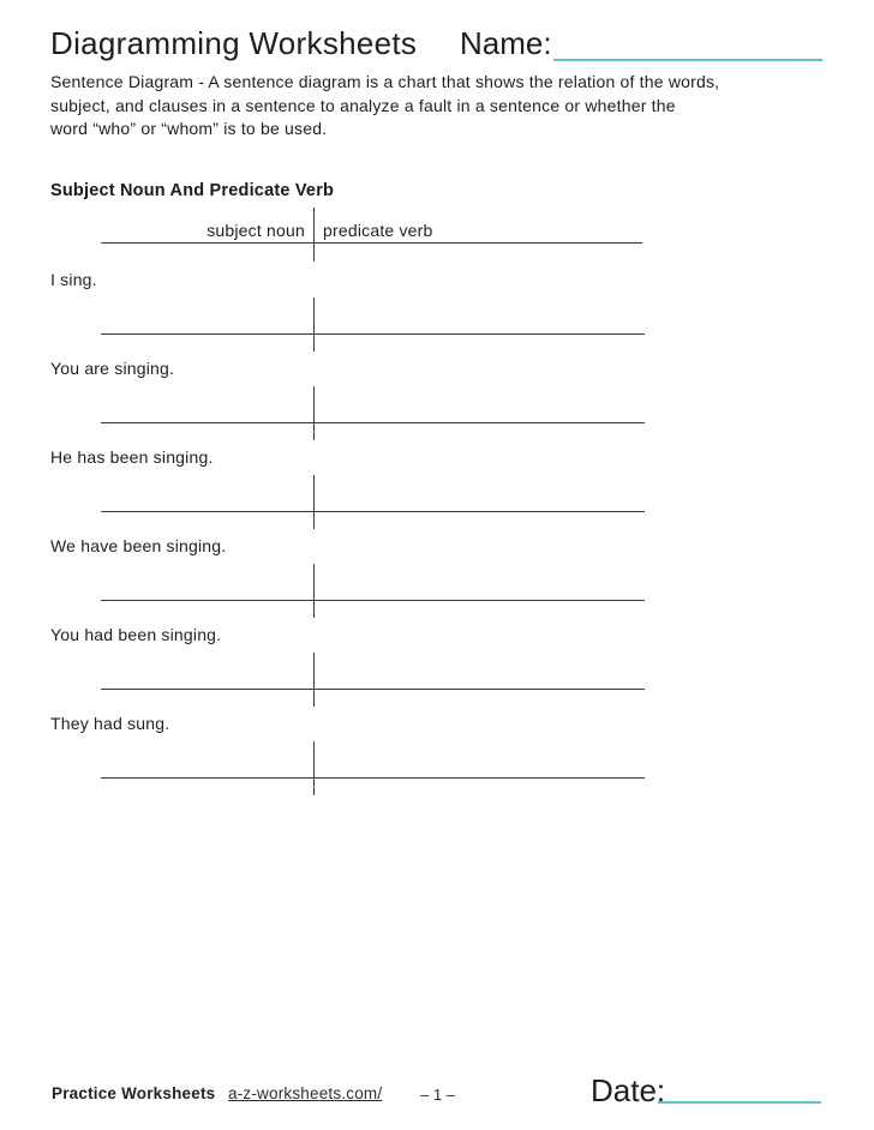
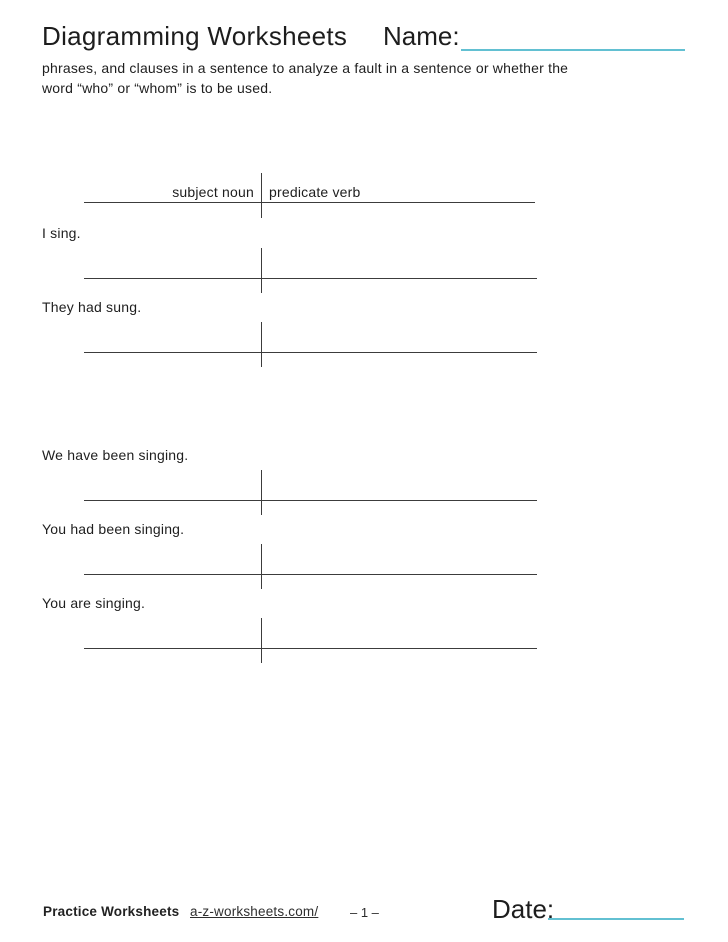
  Diagramming Worksheets
  Name:
- Sentence Diagram - A sentence diagram is a chart that shows the relation of the words,
- subject, and clauses in a sentence to analyze a fault in a sentence or whether the
+ phrases, and clauses in a sentence to analyze a fault in a sentence or whether the
  word “who” or “whom” is to be used.
- Subject Noun And Predicate Verb
  subject noun
  predicate verb
  I sing.
- You are singing.
+ They had sung.
- He has been singing.
  We have been singing.
  You had been singing.
- They had sung.
+ You are singing.
  Practice Worksheets
  a-z-worksheets.com/
  – 1 –
  Date:
